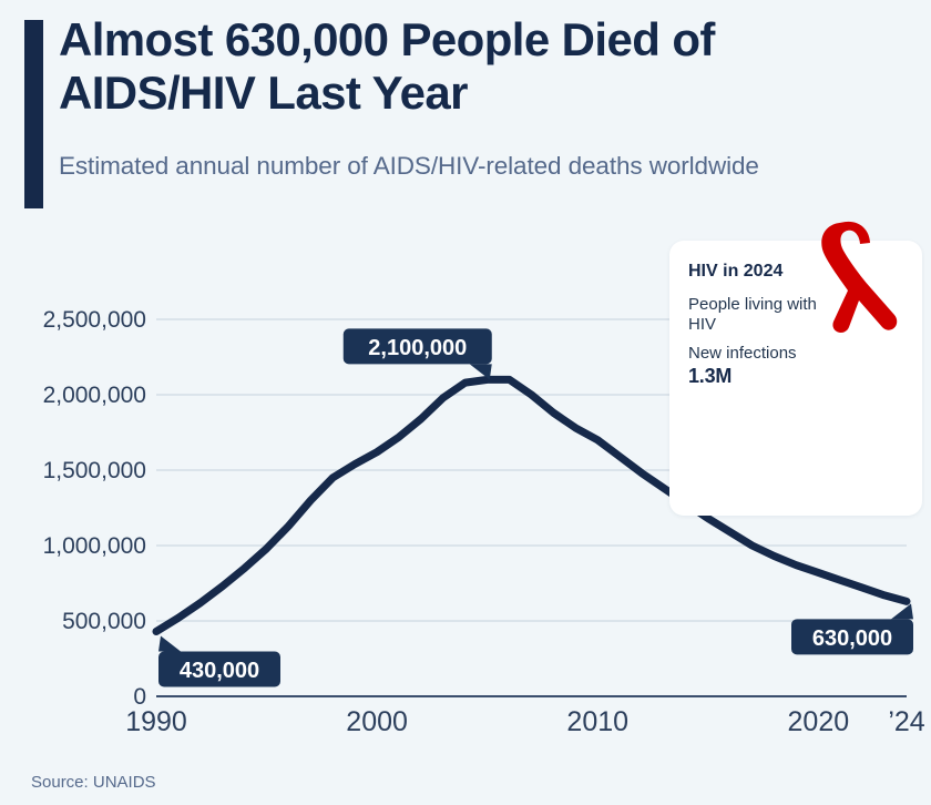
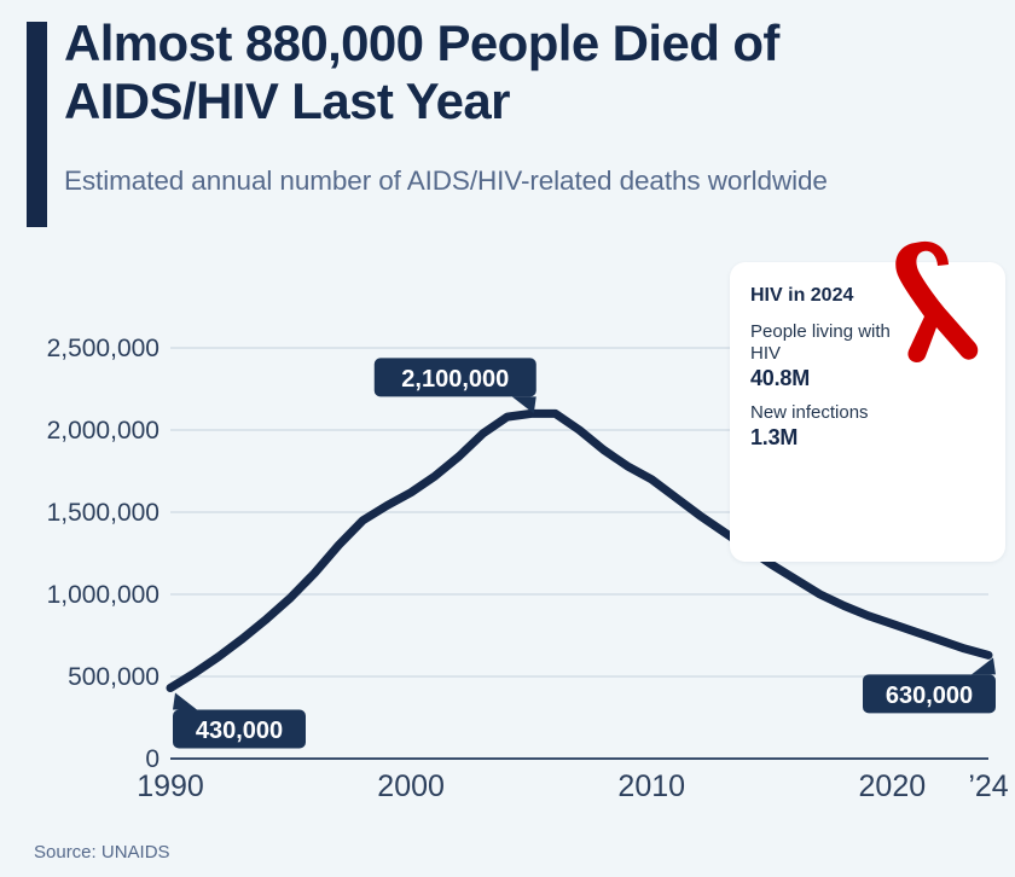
- Almost 630,000 People Died of AIDS/HIV Last Year
+ Almost 880,000 People Died of AIDS/HIV Last Year
  Estimated annual number of AIDS/HIV-related deaths worldwide
  0
  500,000
  1,000,000
  1,500,000
  2,000,000
  2,500,000
  1990
  2000
  2010
  2020
  ’24
  430,000
  2,100,000
  630,000
  HIV in 2024
  People living with HIV
+ 40.8M
  New infections
  1.3M
  Source: UNAIDS
